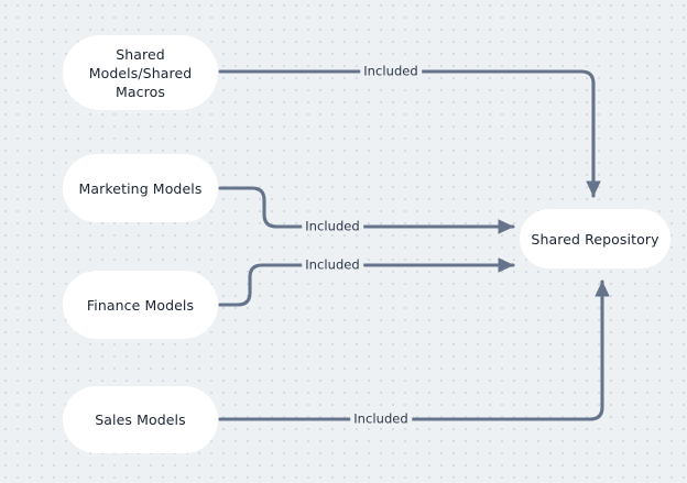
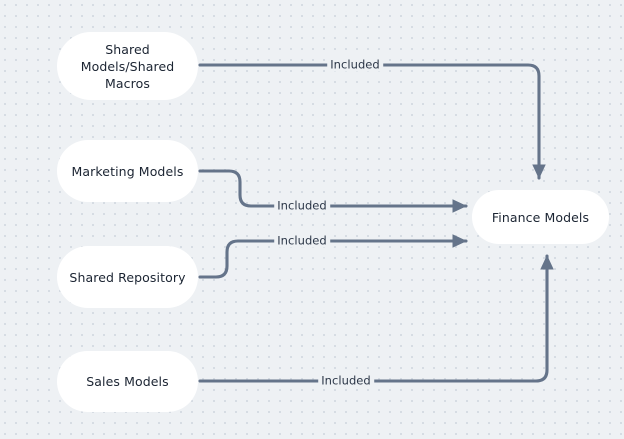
  Shared
  Models/Shared
  Macros
  Marketing Models
- Finance Models
+ Shared Repository
  Sales Models
- Shared Repository
+ Finance Models
  Included
  Included
  Included
  Included
